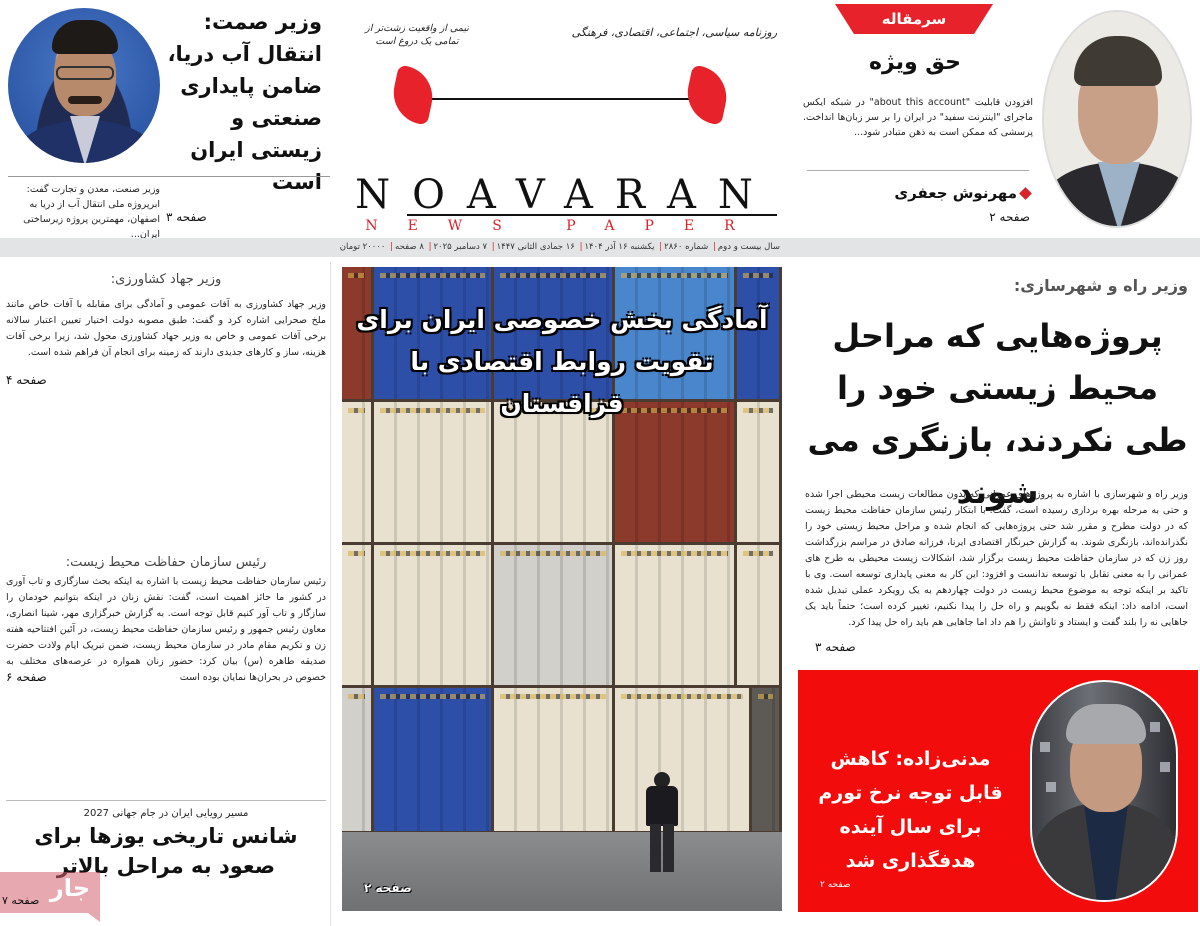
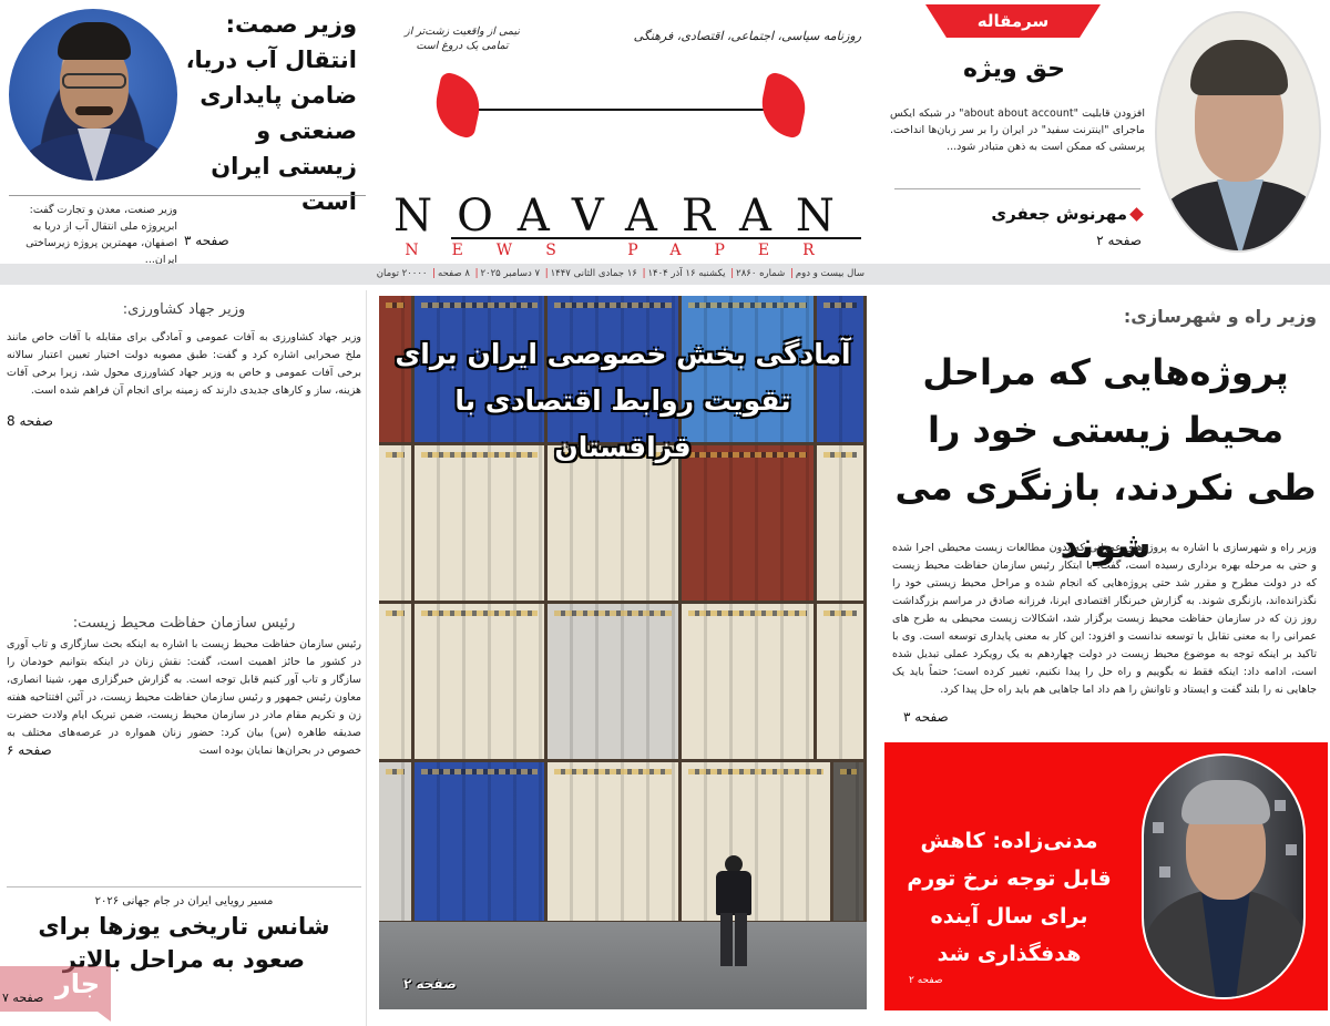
  وزیر صمت: انتقال آب دریا، ضامن پایداری صنعتی و زیستی ایران است
  وزیر صنعت، معدن و تجارت گفت: ابرپروژه ملی انتقال آب از دریا به اصفهان، مهمترین پروژه زیرساختی ایران...
  صفحه ۳
  نیمی از واقعیت زشت‌تر از تمامی یک دروغ است
  روزنامه سیاسی، اجتماعی، اقتصادی، فرهنگی
  NOAVARAN
  NEWS PAPER
  سرمقاله
  حق ویژه
- افزودن قابلیت "about this account" در شبکه ایکس ماجرای "اینترنت سفید" در ایران را بر سر زبان‌ها انداخت. پرسشی که ممکن است به ذهن متبادر شود...
+ افزودن قابلیت "about about account" در شبکه ایکس ماجرای "اینترنت سفید" در ایران را بر سر زبان‌ها انداخت. پرسشی که ممکن است به ذهن متبادر شود...
  مهرنوش جعفری
  صفحه ۲
  سال بیست و دوم| شماره ۲۸۶۰| یکشنبه ۱۶ آذر ۱۴۰۴| ۱۶ جمادی الثانی ۱۴۴۷| ۷ دسامبر ۲۰۲۵| ۸ صفحه| ۲۰۰۰۰ تومان
  وزیر جهاد کشاورزی:
  وزیر جهاد کشاورزی به آفات عمومی و آمادگی برای مقابله با آفات خاص مانند ملخ صحرایی اشاره کرد و گفت: طبق مصوبه دولت اختیار تعیین اعتبار سالانه برخی آفات عمومی و خاص به وزیر جهاد کشاورزی محول شد، زیرا برخی آفات هزینه، ساز و کارهای جدیدی دارند که زمینه برای انجام آن فراهم شده است.
- صفحه ۴
+ صفحه 8
  رئیس سازمان حفاظت محیط زیست:
  رئیس سازمان حفاظت محیط زیست با اشاره به اینکه بحث سازگاری و تاب آوری در کشور ما حائز اهمیت است، گفت: نقش زنان در اینکه بتوانیم خودمان را سازگار و تاب آور کنیم قابل توجه است. به گزارش خبرگزاری مهر، شینا انصاری، معاون رئیس جمهور و رئیس سازمان حفاظت محیط زیست، در آئین افتتاحیه هفته زن و تکریم مقام مادر در سازمان محیط زیست، ضمن تبریک ایام ولادت حضرت صدیقه طاهره (س) بیان کرد: حضور زنان همواره در عرصه‌های مختلف به خصوص در بحران‌ها نمایان بوده است
  صفحه ۶
- مسیر رویایی ایران در جام جهانی 2027
+ مسیر رویایی ایران در جام جهانی ۲۰۲۶
  شانس تاریخی یوزها برای صعود به مراحل بالاتر
  جار
  صفحه ۷
  آمادگی بخش خصوصی ایران برای تقویت روابط اقتصادی با قزاقستان
  صفحه ۲
  وزیر راه و شهرسازی:
  پروژههایی که مراحل محیط زیستی خود را طی نکردند، بازنگری می شوند
  وزیر راه و شهرسازی با اشاره به پروژه‌های عمرانی که بدون مطالعات زیست محیطی اجرا شده و حتی به مرحله بهره برداری رسیده است، گفت: با ابتکار رئیس سازمان حفاظت محیط زیست که در دولت مطرح و مقرر شد حتی پروژه‌هایی که انجام شده و مراحل محیط زیستی خود را نگذرانده‌اند، بازنگری شوند. به گزارش خبرنگار اقتصادی ایرنا، فرزانه صادق در مراسم بزرگداشت روز زن که در سازمان حفاظت محیط زیست برگزار شد، اشکالات زیست محیطی به طرح های عمرانی را به معنی تقابل با توسعه ندانست و افزود: این کار به معنی پایداری توسعه است. وی با تاکید بر اینکه توجه به موضوع محیط زیست در دولت چهاردهم به یک رویکرد عملی تبدیل شده است، ادامه داد: اینکه فقط نه بگوییم و راه حل را پیدا نکنیم، تغییر کرده است؛ حتماً باید یک جاهایی نه را بلند گفت و ایستاد و تاوانش را هم داد اما جاهایی هم باید راه حل پیدا کرد.
  صفحه ۳
  مدنی‌زاده: کاهش قابل توجه نرخ تورم برای سال آینده هدفگذاری شد
  صفحه ۲
